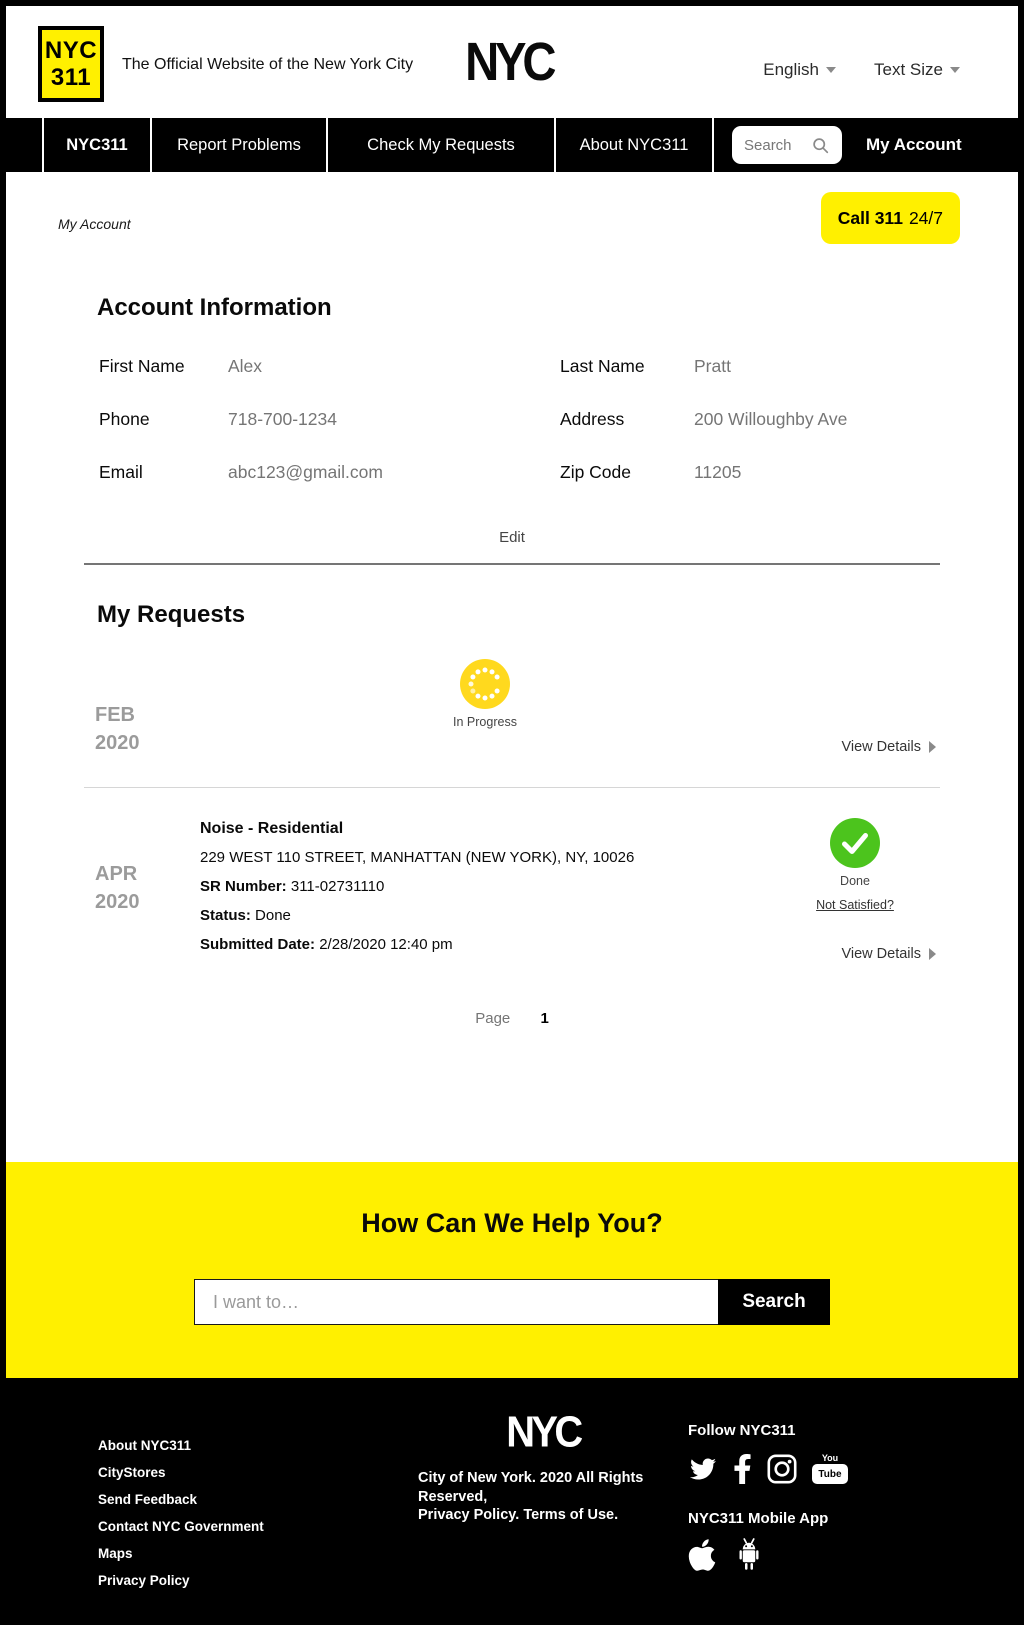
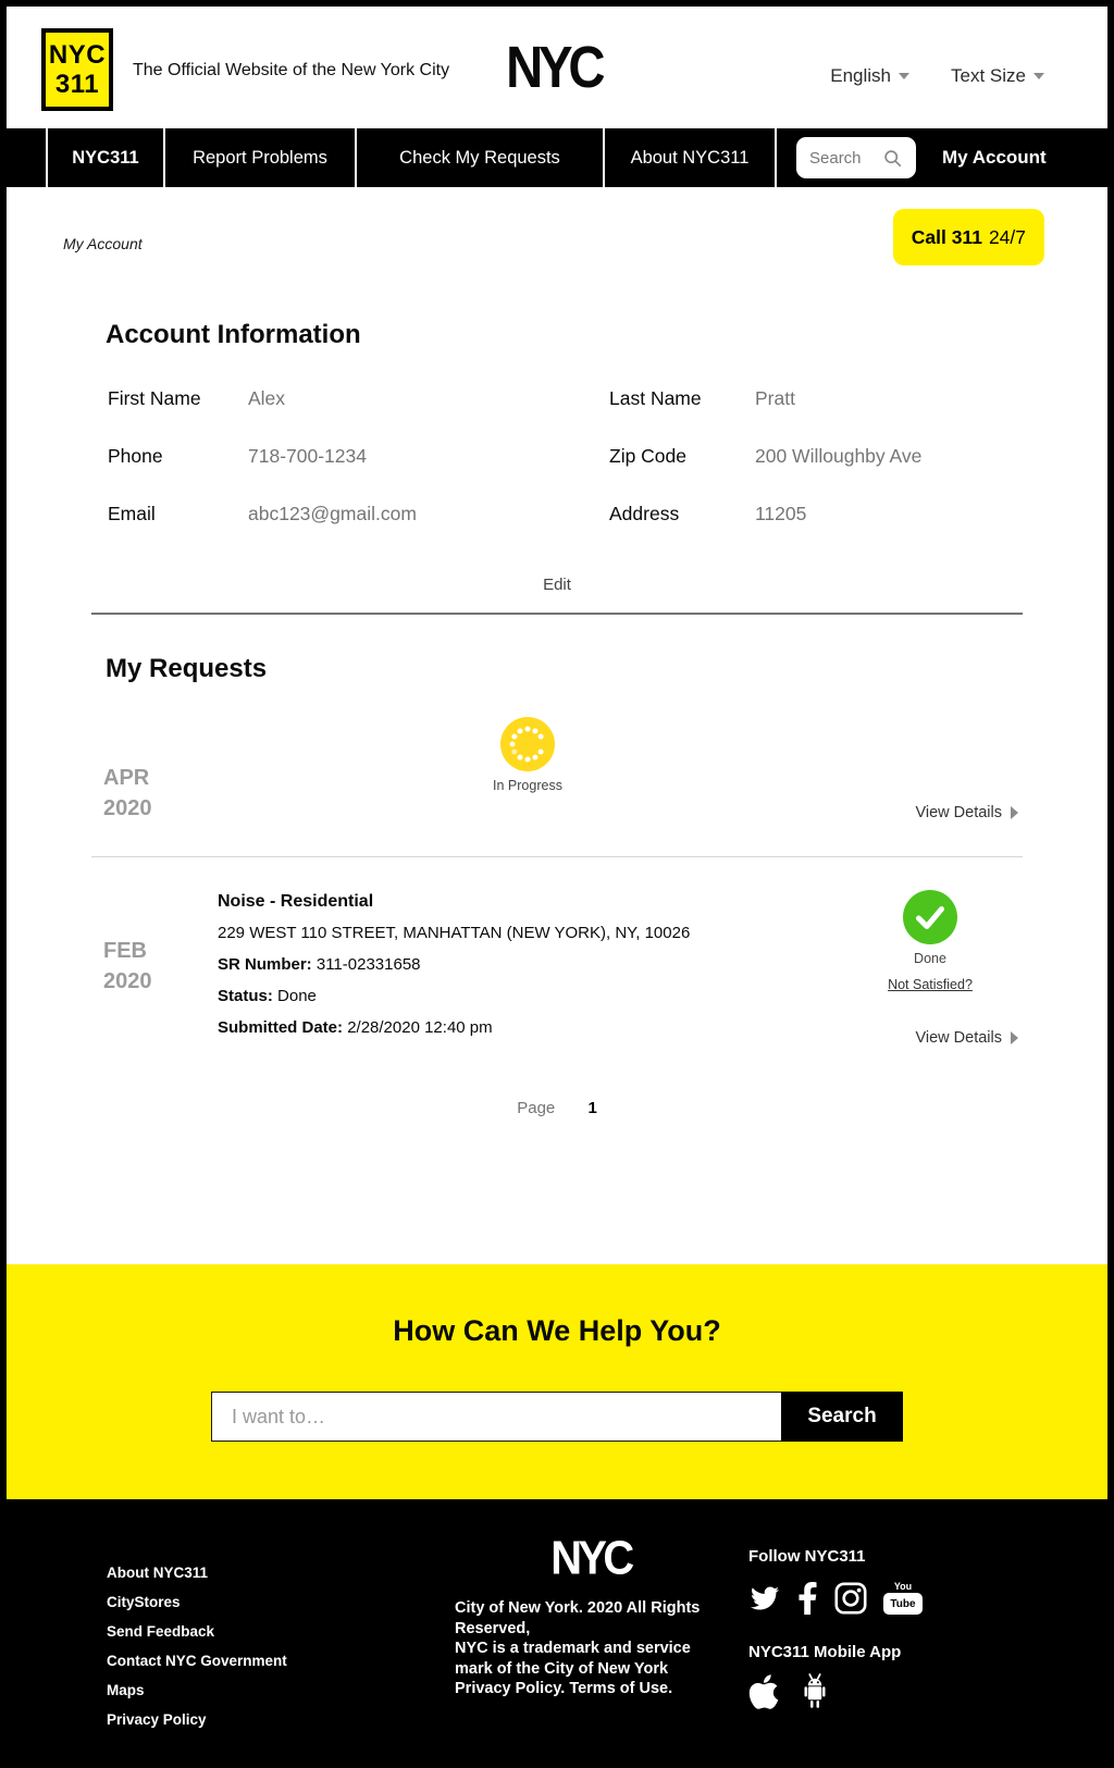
  NYC
  311
  The Official Website of the New York City
  NYC
  English
  Text Size
  NYC311
  Report Problems
  Check My Requests
  About NYC311
  Search
  My Account
  My Account
  Call 311
  24/7
  Account Information
  First Name
  Alex
  Last Name
  Pratt
  Phone
  718-700-1234
- Address
+ Zip Code
  200 Willoughby Ave
  Email
  abc123@gmail.com
- Zip Code
+ Address
  11205
  Edit
  My Requests
- FEB
+ APR
  2020
  In Progress
  View Details
- APR
+ FEB
  2020
  Noise - Residential
  229 WEST 110 STREET, MANHATTAN (NEW YORK), NY, 10026
- SR Number: 311-02731110
+ SR Number: 311-02331658
  Status: Done
  Submitted Date: 2/28/2020 12:40 pm
  Done
  Not Satisfied?
  View Details
  Page 1
  How Can We Help You?
  I want to…
  Search
  About NYC311
  CityStores
  Send Feedback
  Contact NYC Government
  Maps
  Privacy Policy
  NYC
  City of New York. 2020 All Rights Reserved,
+ NYC is a trademark and service mark of the City of New York
  Privacy Policy. Terms of Use.
  Follow NYC311
  You
  Tube
  NYC311 Mobile App
